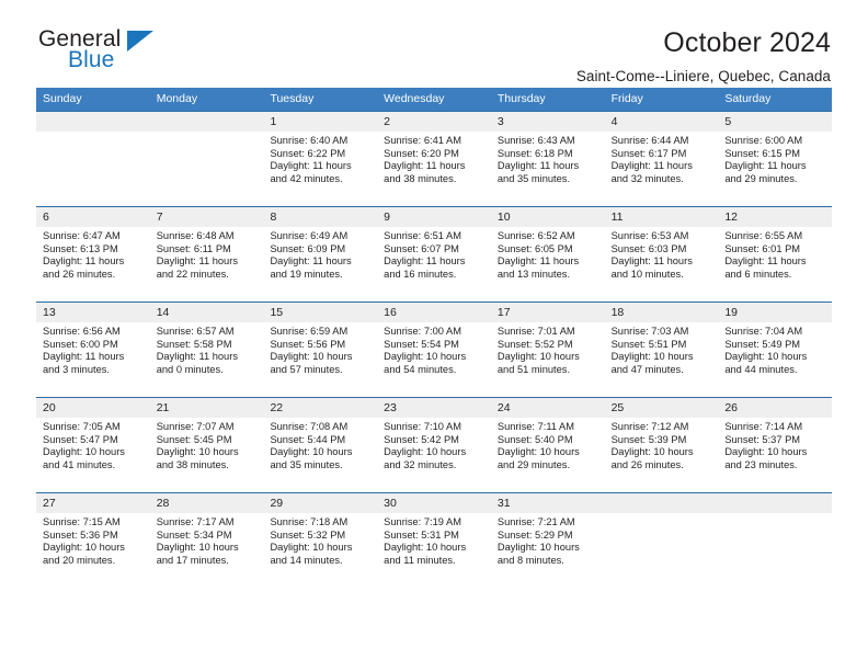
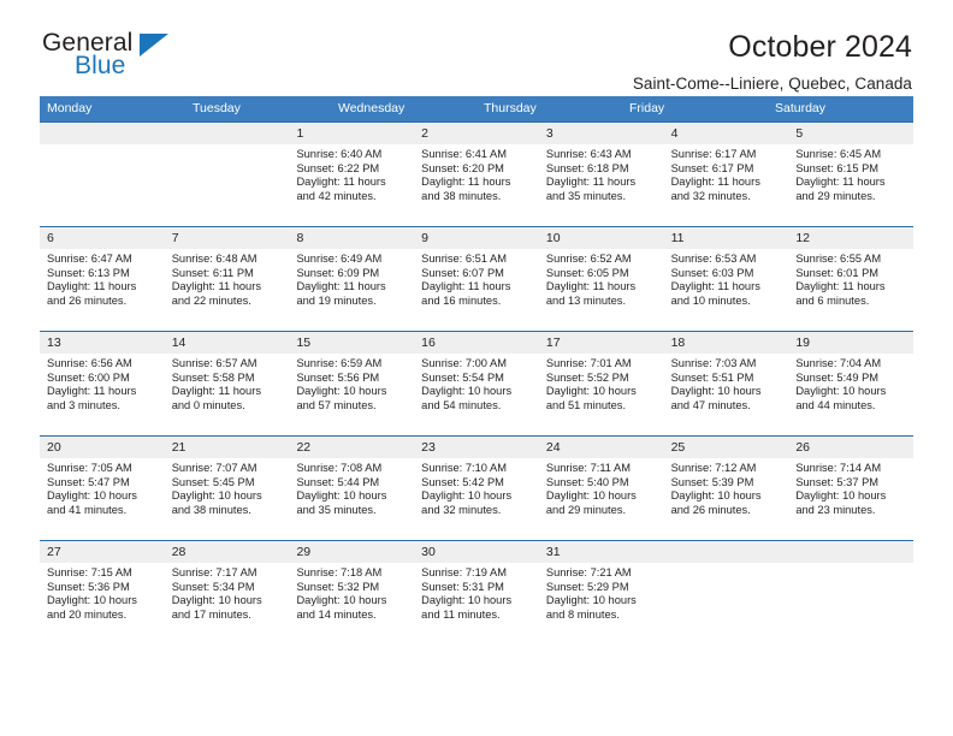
  General
  Blue
  October 2024
  Saint-Come--Liniere, Quebec, Canada
- Sunday
  Monday
  Tuesday
  Wednesday
  Thursday
  Friday
  Saturday
  1
  2
  3
  4
  5
  Sunrise: 6:40 AM
  Sunset: 6:22 PM
  Daylight: 11 hours
  and 42 minutes.
  Sunrise: 6:41 AM
  Sunset: 6:20 PM
  Daylight: 11 hours
  and 38 minutes.
  Sunrise: 6:43 AM
  Sunset: 6:18 PM
  Daylight: 11 hours
  and 35 minutes.
- Sunrise: 6:44 AM
+ Sunrise: 6:17 AM
  Sunset: 6:17 PM
  Daylight: 11 hours
  and 32 minutes.
- Sunrise: 6:00 AM
+ Sunrise: 6:45 AM
  Sunset: 6:15 PM
  Daylight: 11 hours
  and 29 minutes.
  6
  7
  8
  9
  10
  11
  12
  Sunrise: 6:47 AM
  Sunset: 6:13 PM
  Daylight: 11 hours
  and 26 minutes.
  Sunrise: 6:48 AM
  Sunset: 6:11 PM
  Daylight: 11 hours
  and 22 minutes.
  Sunrise: 6:49 AM
  Sunset: 6:09 PM
  Daylight: 11 hours
  and 19 minutes.
  Sunrise: 6:51 AM
  Sunset: 6:07 PM
  Daylight: 11 hours
  and 16 minutes.
  Sunrise: 6:52 AM
  Sunset: 6:05 PM
  Daylight: 11 hours
  and 13 minutes.
  Sunrise: 6:53 AM
  Sunset: 6:03 PM
  Daylight: 11 hours
  and 10 minutes.
  Sunrise: 6:55 AM
  Sunset: 6:01 PM
  Daylight: 11 hours
  and 6 minutes.
  13
  14
  15
  16
  17
  18
  19
  Sunrise: 6:56 AM
  Sunset: 6:00 PM
  Daylight: 11 hours
  and 3 minutes.
  Sunrise: 6:57 AM
  Sunset: 5:58 PM
  Daylight: 11 hours
  and 0 minutes.
  Sunrise: 6:59 AM
  Sunset: 5:56 PM
  Daylight: 10 hours
  and 57 minutes.
  Sunrise: 7:00 AM
  Sunset: 5:54 PM
  Daylight: 10 hours
  and 54 minutes.
  Sunrise: 7:01 AM
  Sunset: 5:52 PM
  Daylight: 10 hours
  and 51 minutes.
  Sunrise: 7:03 AM
  Sunset: 5:51 PM
  Daylight: 10 hours
  and 47 minutes.
  Sunrise: 7:04 AM
  Sunset: 5:49 PM
  Daylight: 10 hours
  and 44 minutes.
  20
  21
  22
  23
  24
  25
  26
  Sunrise: 7:05 AM
  Sunset: 5:47 PM
  Daylight: 10 hours
  and 41 minutes.
  Sunrise: 7:07 AM
  Sunset: 5:45 PM
  Daylight: 10 hours
  and 38 minutes.
  Sunrise: 7:08 AM
  Sunset: 5:44 PM
  Daylight: 10 hours
  and 35 minutes.
  Sunrise: 7:10 AM
  Sunset: 5:42 PM
  Daylight: 10 hours
  and 32 minutes.
  Sunrise: 7:11 AM
  Sunset: 5:40 PM
  Daylight: 10 hours
  and 29 minutes.
  Sunrise: 7:12 AM
  Sunset: 5:39 PM
  Daylight: 10 hours
  and 26 minutes.
  Sunrise: 7:14 AM
  Sunset: 5:37 PM
  Daylight: 10 hours
  and 23 minutes.
  27
  28
  29
  30
  31
  Sunrise: 7:15 AM
  Sunset: 5:36 PM
  Daylight: 10 hours
  and 20 minutes.
  Sunrise: 7:17 AM
  Sunset: 5:34 PM
  Daylight: 10 hours
  and 17 minutes.
  Sunrise: 7:18 AM
  Sunset: 5:32 PM
  Daylight: 10 hours
  and 14 minutes.
  Sunrise: 7:19 AM
  Sunset: 5:31 PM
  Daylight: 10 hours
  and 11 minutes.
  Sunrise: 7:21 AM
  Sunset: 5:29 PM
  Daylight: 10 hours
  and 8 minutes.
